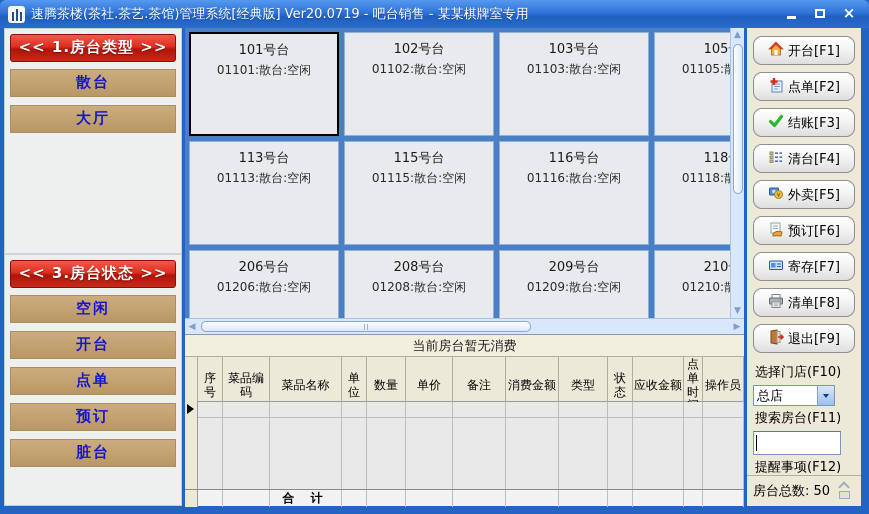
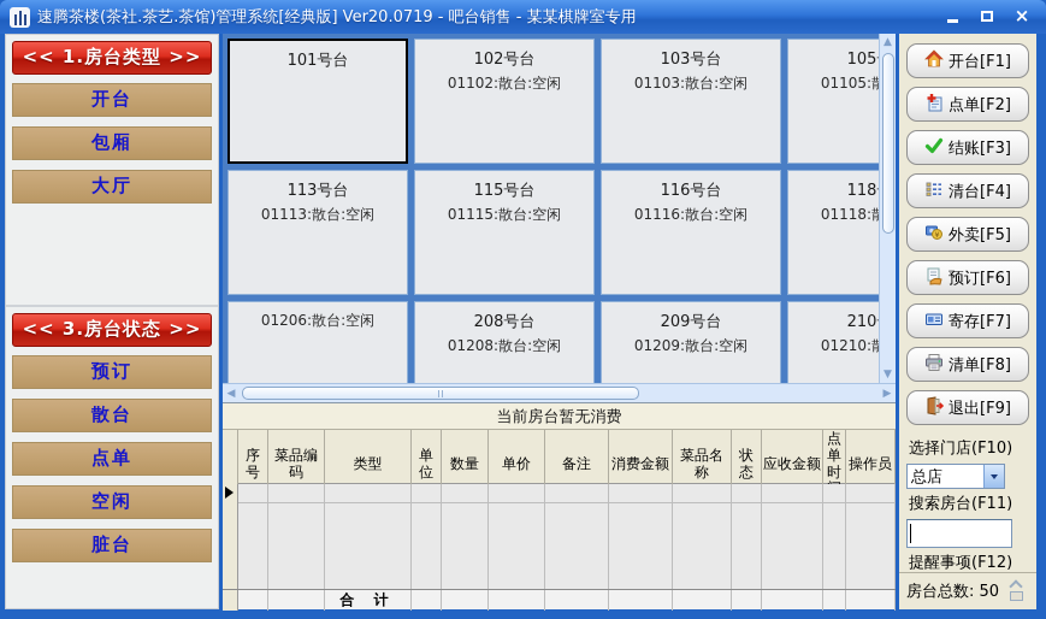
  速腾茶楼(茶社.茶艺.茶馆)管理系统[经典版] Ver20.0719 - 吧台销售 - 某某棋牌室专用
  ×
  << 1.房台类型 >>
- 散台
+ 开台
+ 包厢
  大厅
  << 3.房台状态 >>
- 空闲
+ 预订
- 开台
+ 散台
  点单
- 预订
+ 空闲
  脏台
  101号台
- 01101:散台:空闲
  102号台
  01102:散台:空闲
  103号台
  01103:散台:空闲
  113号台
  01113:散台:空闲
  115号台
  01115:散台:空闲
  116号台
  01116:散台:空闲
- 206号台
  01206:散台:空闲
  208号台
  01208:散台:空闲
  209号台
  01209:散台:空闲
  ▲
  ▼
  ◀
  ▶
  当前房台暂无消费
  序号
  菜品编码
- 菜品名称
+ 类型
  单位
  数量
  单价
  备注
  消费金额
- 类型
+ 菜品名称
  状态
  应收金额
  点单时
  操作员
  合 计
  开台[F1]
  点单[F2]
  结账[F3]
  清台[F4]
  外卖[F5]
  预订[F6]
  寄存[F7]
  清单[F8]
  退出[F9]
  选择门店(F10)
  总店
  搜索房台(F11)
  提醒事项(F12)
  房台总数: 50
